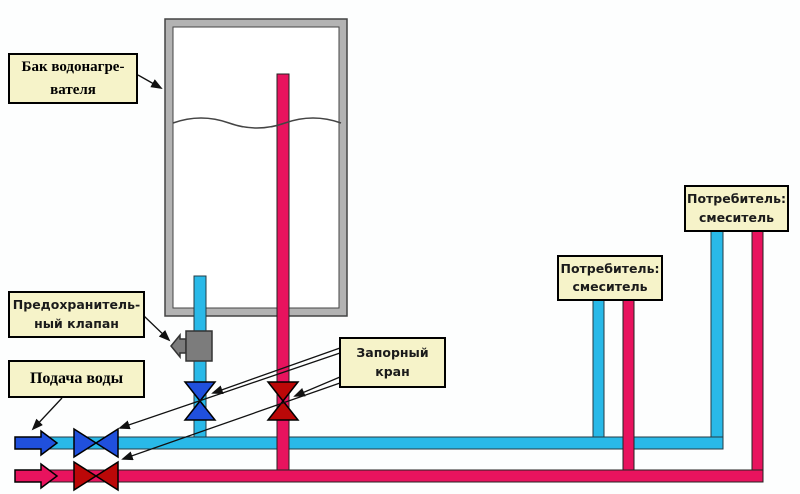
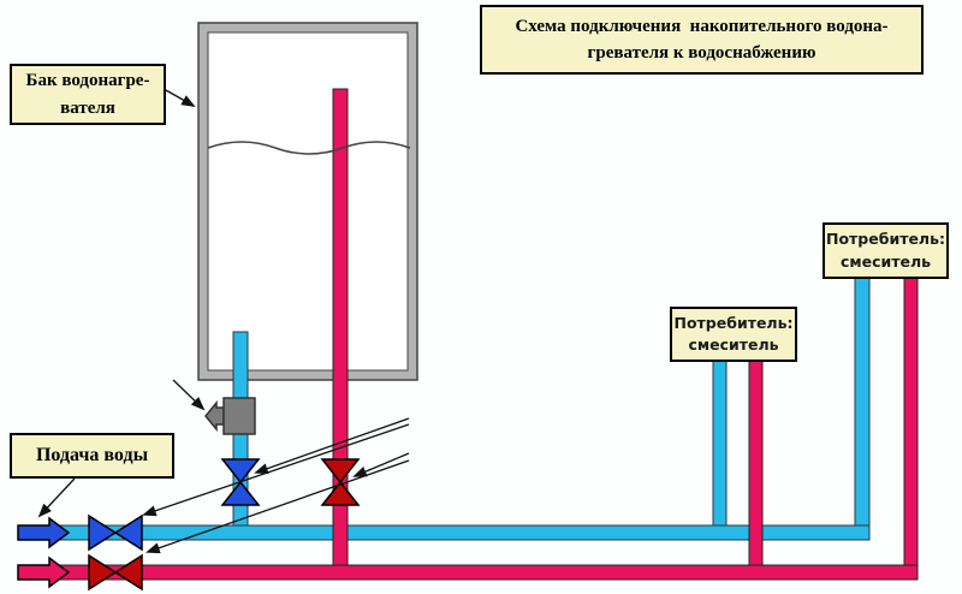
+ Схема подключения накопительного водона-
+ гревателя к водоснабжению
  Бак водонагре-
  вателя
- Предохранитель-
- ный клапан
  Подача воды
- Запорный
- кран
  Потребитель:
  смеситель
  Потребитель:
  смеситель
